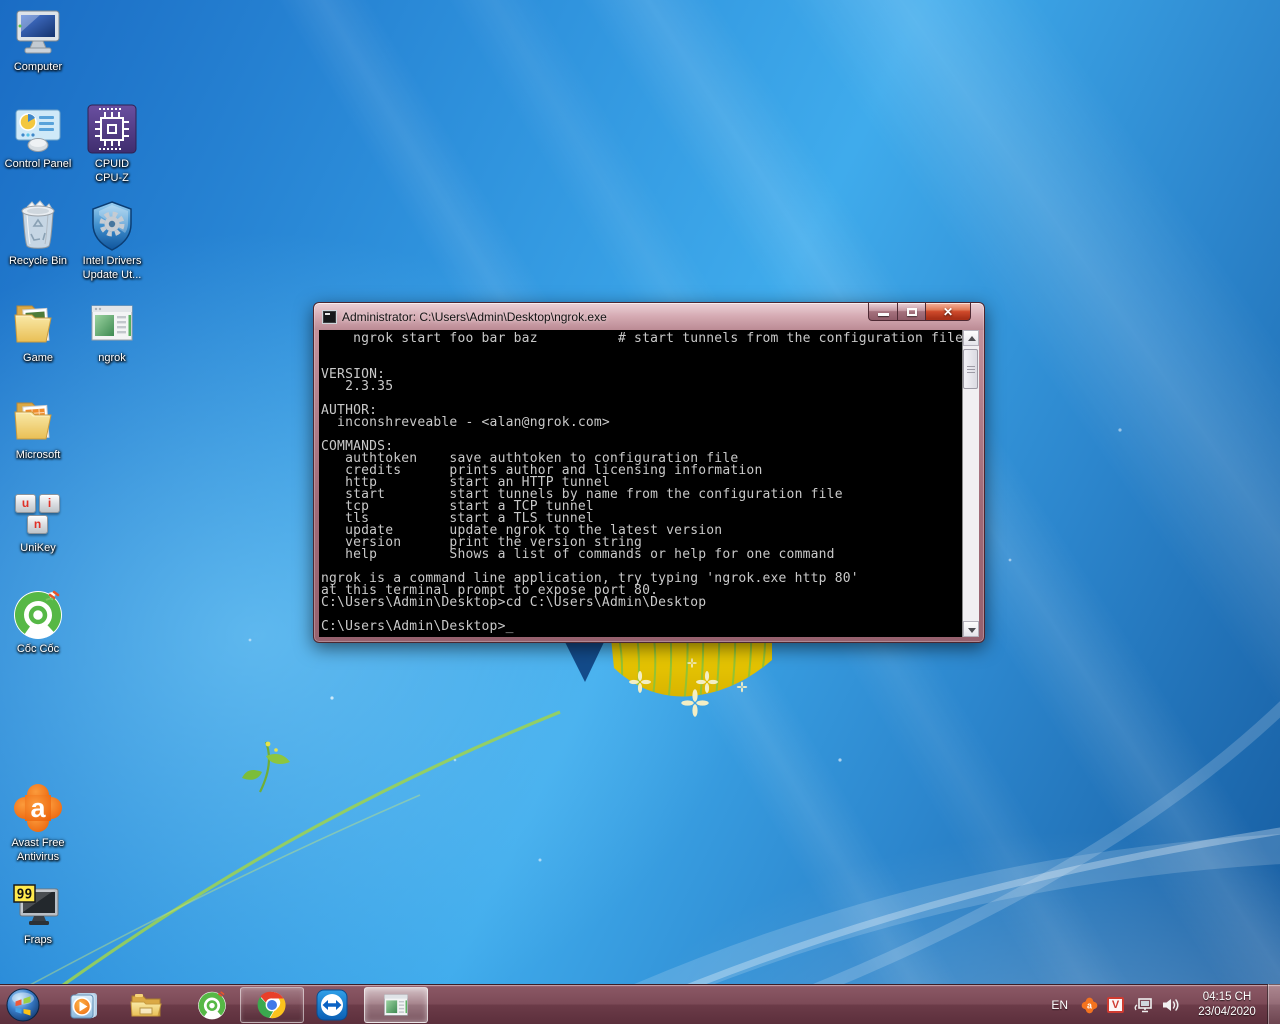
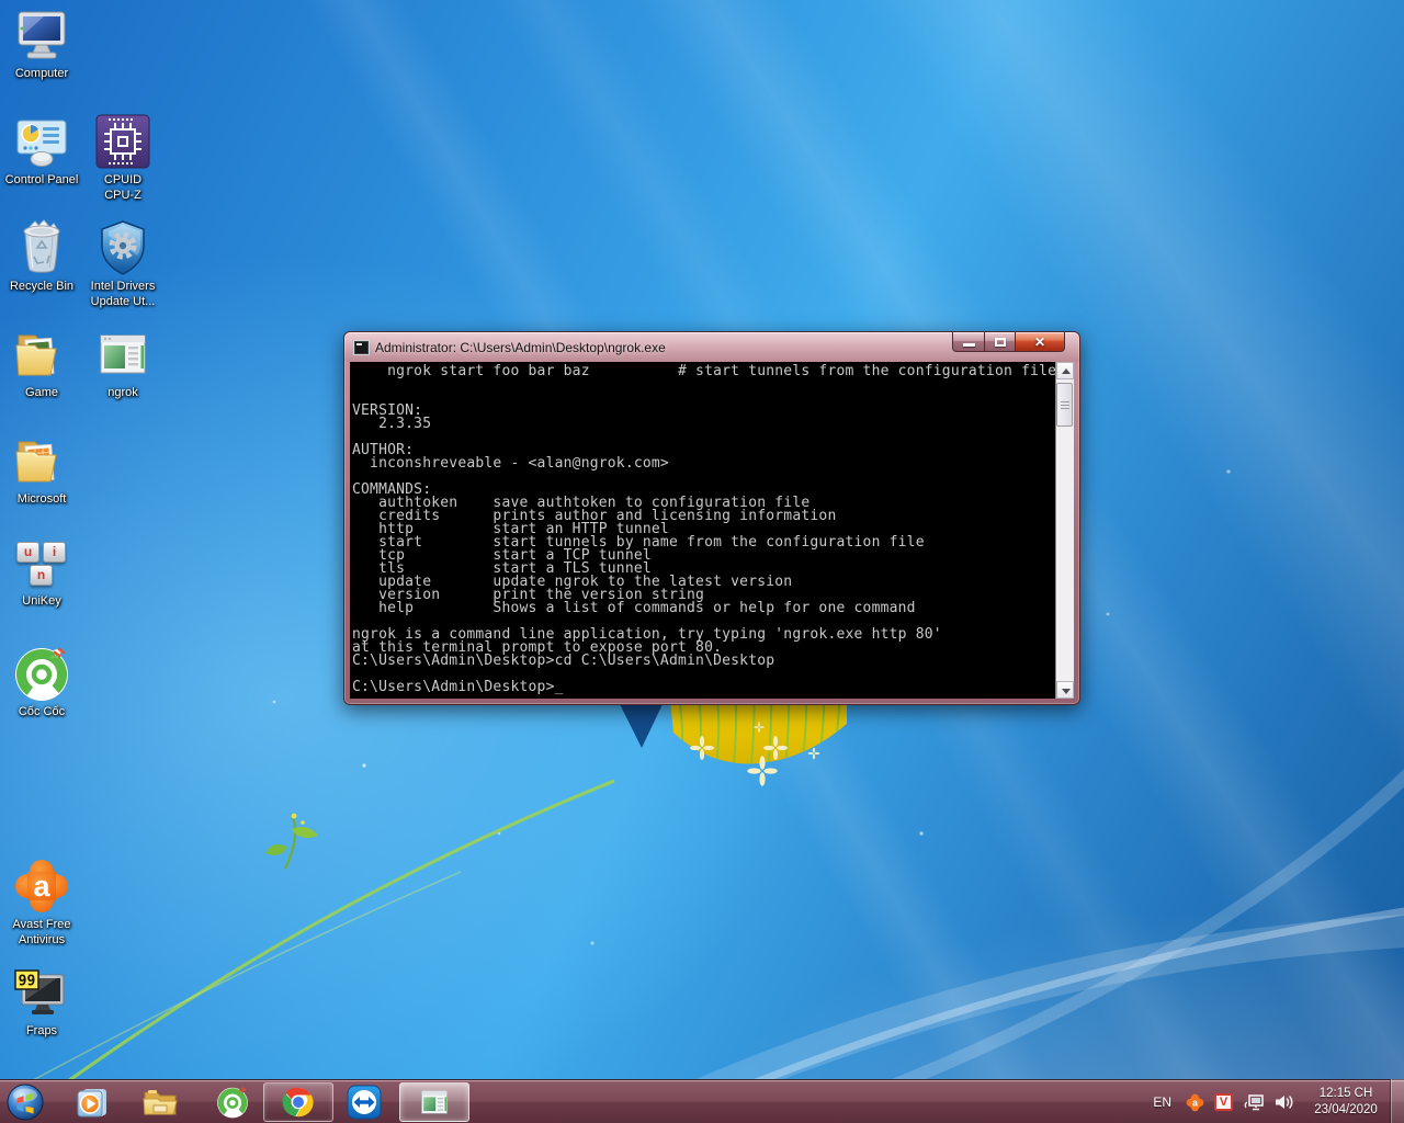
  Computer
  Control Panel
  CPUID CPU-Z
  Recycle Bin
  Intel Drivers Update Ut...
  Game
  ngrok
  Microsoft
  u
  i
  n
  UniKey
  Cốc Cốc
  a
  Avast Free Antivirus
  99
  Fraps
  Administrator: C:\Users\Admin\Desktop\ngrok.exe
  ✕
  ngrok start foo bar baz # start tunnels from the configuration file
  VERSION:
  2.3.35
  AUTHOR:
  inconshreveable - <alan@ngrok.com>
  COMMANDS:
  authtoken save authtoken to configuration file
  credits prints author and licensing information
  http start an HTTP tunnel
  start start tunnels by name from the configuration file
  tcp start a TCP tunnel
  tls start a TLS tunnel
  update update ngrok to the latest version
  version print the version string
  help Shows a list of commands or help for one command
  ngrok is a command line application, try typing 'ngrok.exe http 80'
  at this terminal prompt to expose port 80.
  C:\Users\Admin\Desktop>cd C:\Users\Admin\Desktop
  C:\Users\Admin\Desktop>_
  EN
  a
  V
- 04:15 CH
+ 12:15 CH
  23/04/2020
